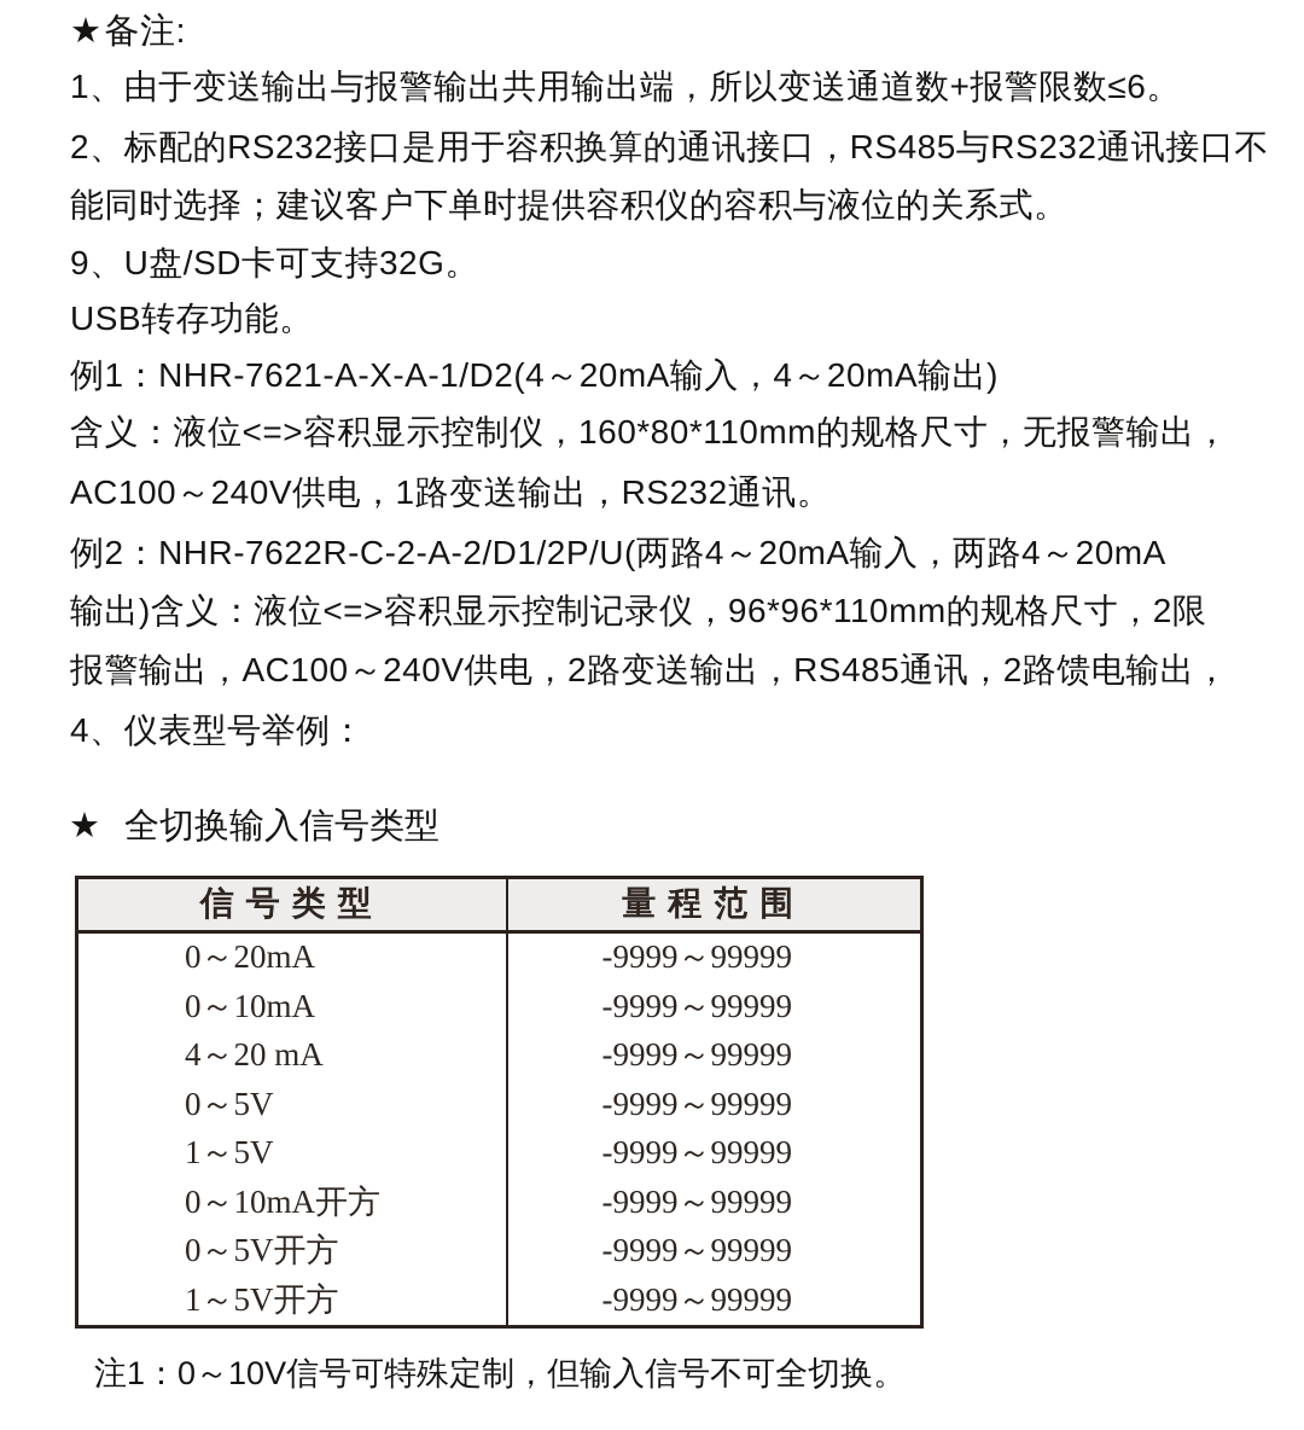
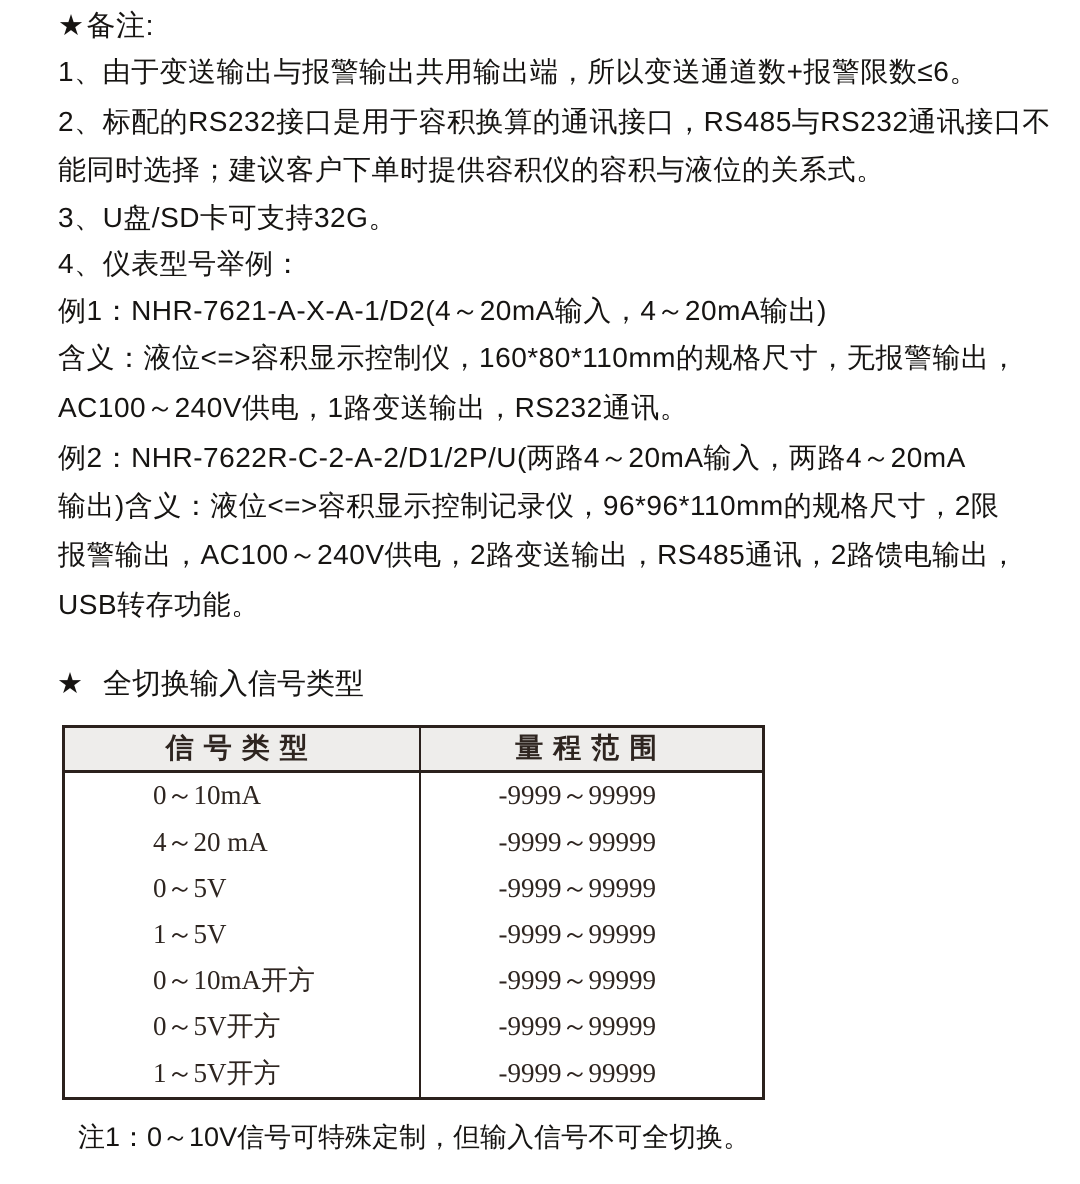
  ★备注:
  1、由于变送输出与报警输出共用输出端，所以变送通道数+报警限数≤6。
  2、标配的RS232接口是用于容积换算的通讯接口，RS485与RS232通讯接口不
  能同时选择；建议客户下单时提供容积仪的容积与液位的关系式。
- 9、U盘/SD卡可支持32G。
+ 3、U盘/SD卡可支持32G。
- USB转存功能。
+ 4、仪表型号举例：
  例1：NHR-7621-A-X-A-1/D2(4～20mA输入，4～20mA输出)
  含义：液位<=>容积显示控制仪，160*80*110mm的规格尺寸，无报警输出，
  AC100～240V供电，1路变送输出，RS232通讯。
  例2：NHR-7622R-C-2-A-2/D1/2P/U(两路4～20mA输入，两路4～20mA
  输出)含义：液位<=>容积显示控制记录仪，96*96*110mm的规格尺寸，2限
  报警输出，AC100～240V供电，2路变送输出，RS485通讯，2路馈电输出，
- 4、仪表型号举例：
+ USB转存功能。
  ★ 全切换输入信号类型
  信号类型	量程范围
- 0～20mA	-9999～99999
  0～10mA	-9999～99999
  4～20 mA	-9999～99999
  0～5V	-9999～99999
  1～5V	-9999～99999
  0～10mA开方	-9999～99999
  0～5V开方	-9999～99999
  1～5V开方	-9999～99999
  注1：0～10V信号可特殊定制，但输入信号不可全切换。
